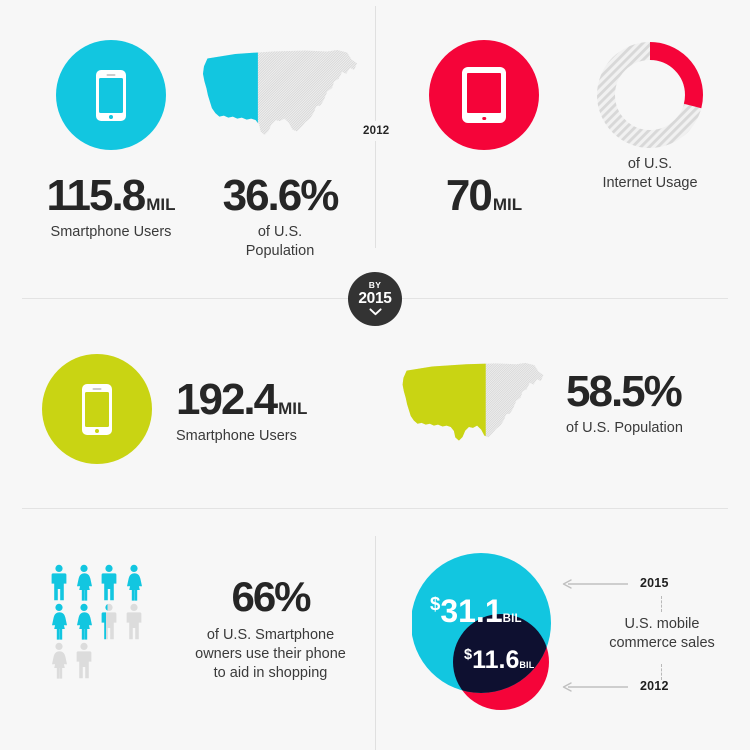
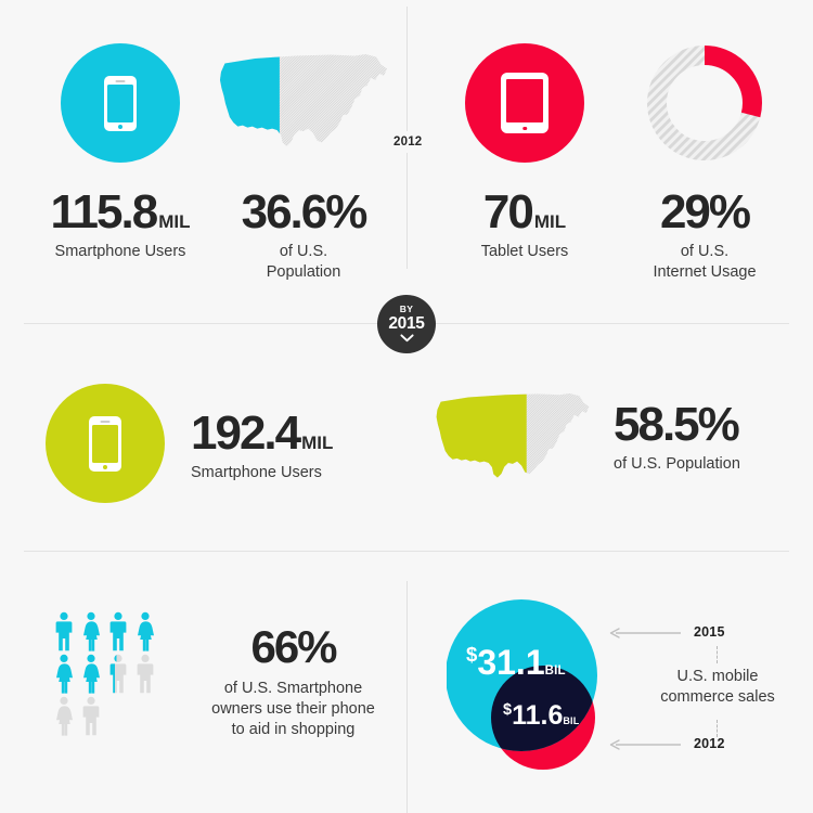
  2012
  115.8MIL
  Smartphone Users
  36.6%
  of U.S.
  Population
  70MIL
+ Tablet Users
+ 29%
  of U.S.
  Internet Usage
  BY
  2015
  192.4MIL
  Smartphone Users
  58.5%
  of U.S. Population
  66%
  of U.S. Smartphone
  owners use their phone
  to aid in shopping
  $31.1BIL
  $11.6BIL
  2015
  U.S. mobile
  commerce sales
  2012
